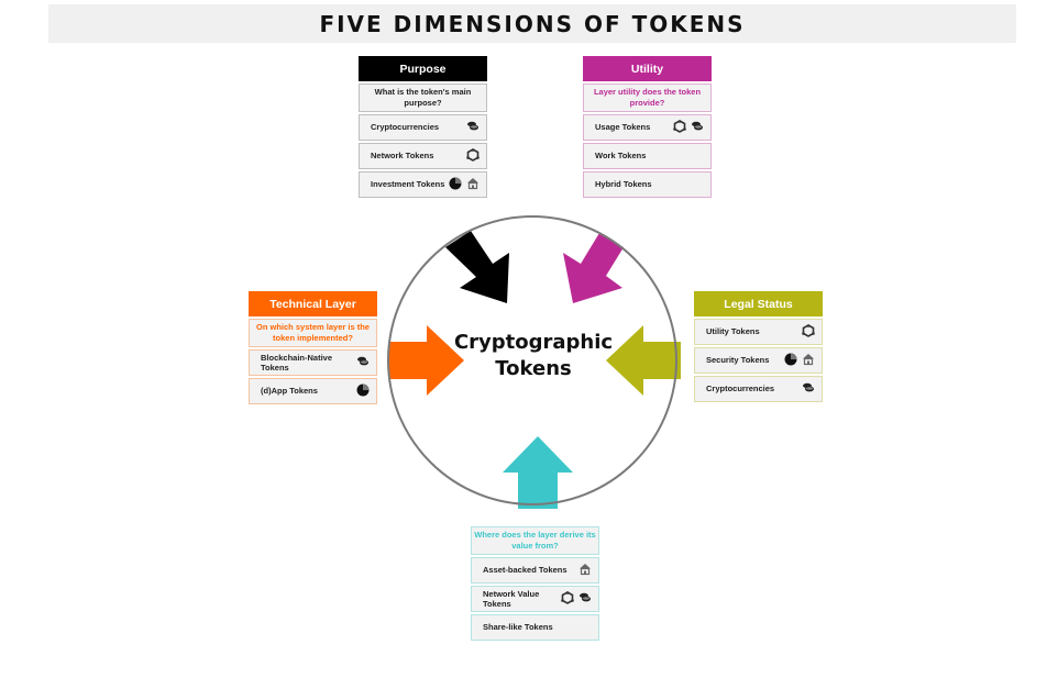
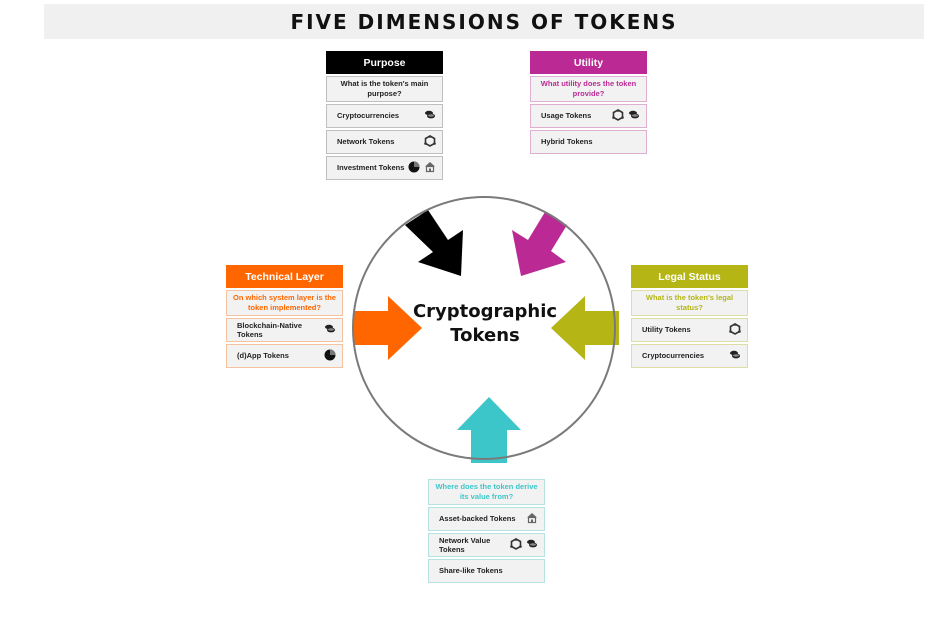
  FIVE DIMENSIONS OF TOKENS
  Cryptographic
  Tokens
  Purpose
  What is the token's main purpose?
  Cryptocurrencies
  Network Tokens
  Investment Tokens
  Utility
- Layer utility does the token provide?
+ What utility does the token provide?
  Usage Tokens
- Work Tokens
  Hybrid Tokens
  Technical Layer
  On which system layer is the token implemented?
  Blockchain-Native Tokens
  (d)App Tokens
  Legal Status
+ What is the token's legal status?
  Utility Tokens
- Security Tokens
  Cryptocurrencies
- Where does the layer derive its value from?
+ Where does the token derive its value from?
  Asset-backed Tokens
  Network Value Tokens
  Share-like Tokens
